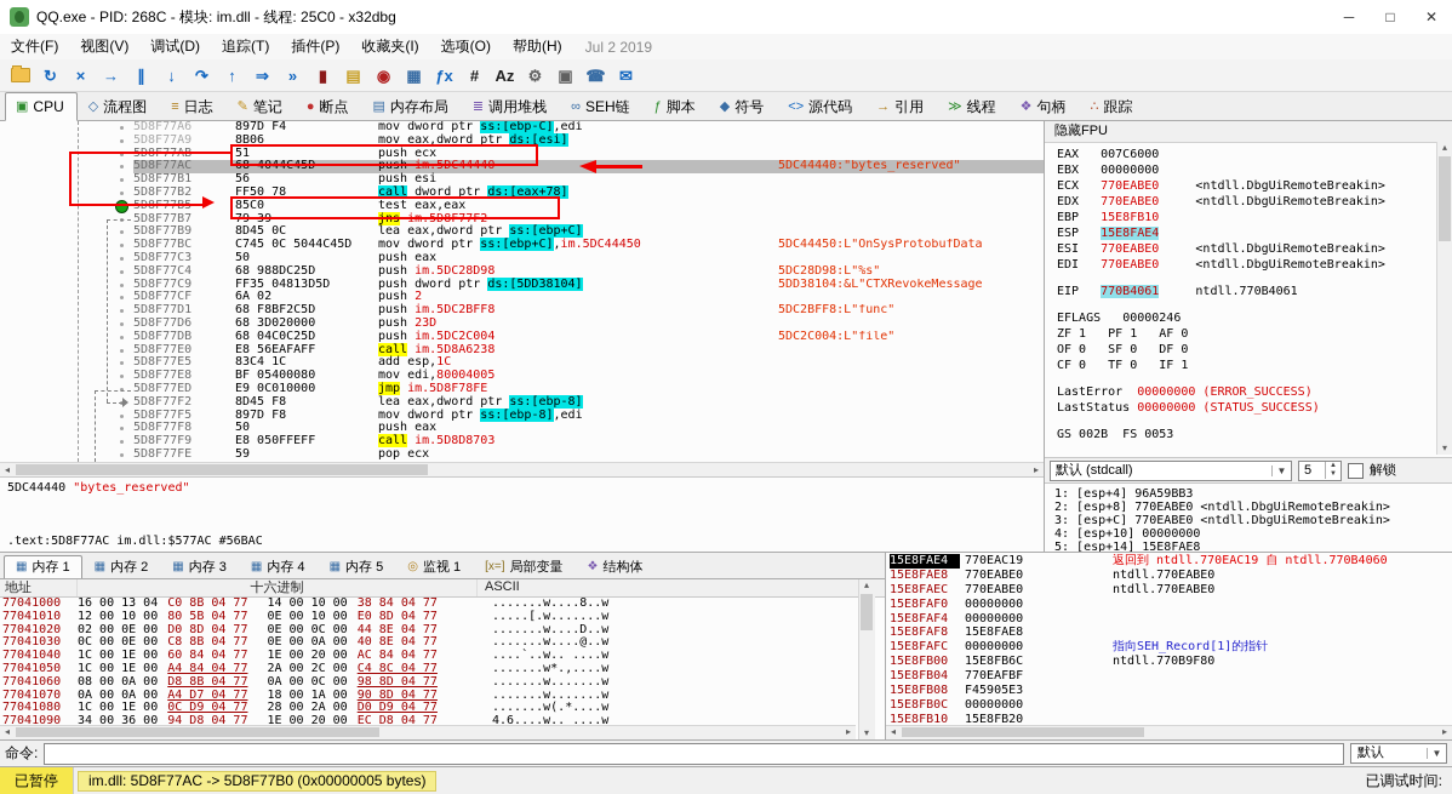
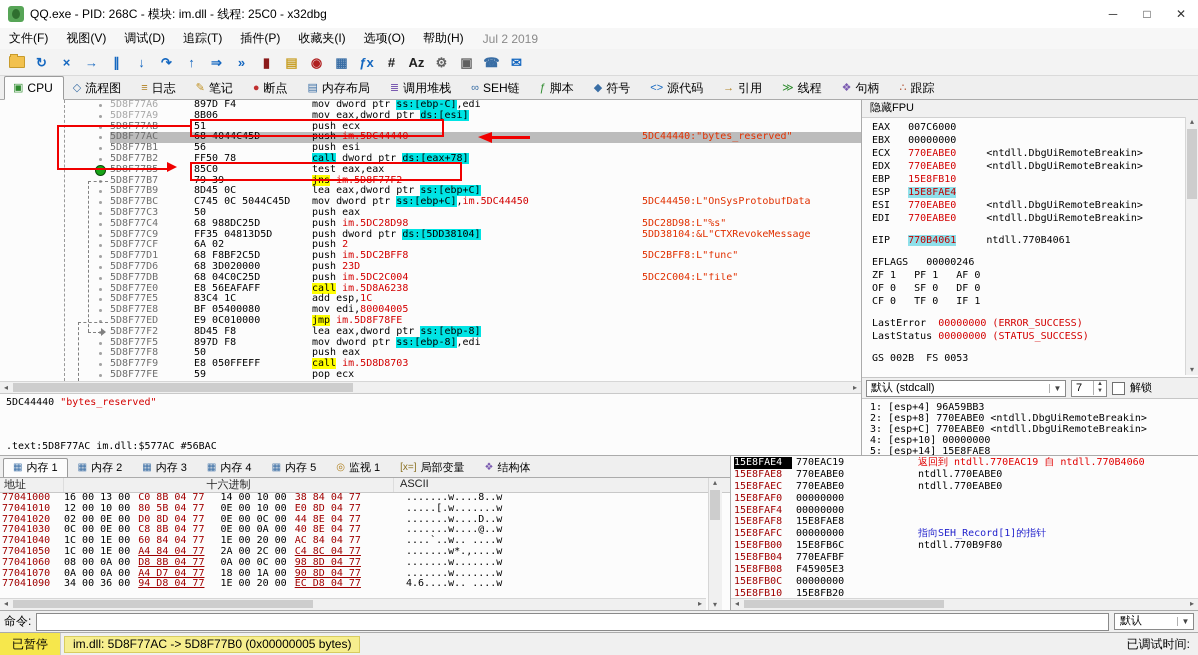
  QQ.exe - PID: 268C - 模块: im.dll - 线程: 25C0 - x32dbg
  ─
  □
  ✕
  文件(F) 视图(V) 调试(D) 追踪(T) 插件(P) 收藏夹(I) 选项(O) 帮助(H)
  Jul 2 2019
  ↻
  ×
  →
  ∥
  ↓
  ↷
  ↑
  ⇒
  »
  ▮
  ▤
  ◉
  ▦
  ƒx
  #
  Az
  ⚙
  ▣
  ☎
  ✉
  ▣
  CPU
  ◇
  流程图
  ≡
  日志
  ✎
  笔记
  ●
  断点
  ▤
  内存布局
  ≣
  调用堆栈
  ∞
  SEH链
  ƒ
  脚本
  ◆
  符号
  <>
  源代码
  →
  引用
  ≫
  线程
  ❖
  句柄
  ∴
  跟踪
  5D8F77A6
  897D F4
  mov dword ptr ss:[ebp-C],edi
  5D8F77A9
  8B06
  mov eax,dword ptr ds:[esi]
  5D8F77AB
  51
  push ecx
  5D8F77AC
  68 4044C45D
  push im.5DC44440
  5DC44440:"bytes_reserved"
  5D8F77B1
  56
  push esi
  5D8F77B2
  FF50 78
  call dword ptr ds:[eax+78]
  5D8F77B5
  85C0
  test eax,eax
  5D8F77B7
  79 39
  jns im.5D8F77F2
  5D8F77B9
  8D45 0C
  lea eax,dword ptr ss:[ebp+C]
  5D8F77BC
  C745 0C 5044C45D
  mov dword ptr ss:[ebp+C],im.5DC44450
  5DC44450:L"OnSysProtobufData
  5D8F77C3
  50
  push eax
  5D8F77C4
  68 988DC25D
  push im.5DC28D98
  5DC28D98:L"%s"
  5D8F77C9
  FF35 04813D5D
  push dword ptr ds:[5DD38104]
  5DD38104:&L"CTXRevokeMessage
  5D8F77CF
  6A 02
  push 2
  5D8F77D1
  68 F8BF2C5D
  push im.5DC2BFF8
  5DC2BFF8:L"func"
  5D8F77D6
  68 3D020000
  push 23D
  5D8F77DB
  68 04C0C25D
  push im.5DC2C004
  5DC2C004:L"file"
  5D8F77E0
  E8 56EAFAFF
  call im.5D8A6238
  5D8F77E5
  83C4 1C
  add esp,1C
  5D8F77E8
  BF 05400080
  mov edi,80004005
  5D8F77ED
  E9 0C010000
  jmp im.5D8F78FE
  5D8F77F2
  8D45 F8
  lea eax,dword ptr ss:[ebp-8]
  5D8F77F5
  897D F8
  mov dword ptr ss:[ebp-8],edi
  5D8F77F8
  50
  push eax
  5D8F77F9
  E8 050FFEFF
  call im.5D8D8703
  5D8F77FE
  59
  pop ecx
  ◂
  ▸
  5DC44440 "bytes_reserved"
  .text:5D8F77AC im.dll:$577AC #56BAC
  隐藏FPU
  EAX 007C6000
  EBX 00000000
  ECX 770EABE0 <ntdll.DbgUiRemoteBreakin>
  EDX 770EABE0 <ntdll.DbgUiRemoteBreakin>
  EBP 15E8FB10
  ESP 15E8FAE4
  ESI 770EABE0 <ntdll.DbgUiRemoteBreakin>
  EDI 770EABE0 <ntdll.DbgUiRemoteBreakin>
  EIP 770B4061 ntdll.770B4061
  EFLAGS 00000246
  ZF 1 PF 1 AF 0
  OF 0 SF 0 DF 0
  CF 0 TF 0 IF 1
  LastError 00000000 (ERROR_SUCCESS)
  LastStatus 00000000 (STATUS_SUCCESS)
  GS 002B FS 0053
  ▴
  ▾
  默认 (stdcall)
  ▼
- 5
+ 7
  解锁
  1: [esp+4] 96A59BB3
  2: [esp+8] 770EABE0 <ntdll.DbgUiRemoteBreakin>
  3: [esp+C] 770EABE0 <ntdll.DbgUiRemoteBreakin>
  4: [esp+10] 00000000
  5: [esp+14] 15E8FAE8
  ▦
  内存 1
  ▦
  内存 2
  ▦
  内存 3
  ▦
  内存 4
  ▦
  内存 5
  ◎
  监视 1
  [x=]
  局部变量
  ❖
  结构体
  地址
  十六进制
  ASCII
  77041000
- 16 00 13 04 C0 8B 04 77 14 00 10 00 38 84 04 77
+ 16 00 13 00 C0 8B 04 77 14 00 10 00 38 84 04 77
  .......w....8..w
  77041010
  12 00 10 00 80 5B 04 77 0E 00 10 00 E0 8D 04 77
  .....[.w.......w
  77041020
  02 00 0E 00 D0 8D 04 77 0E 00 0C 00 44 8E 04 77
  .......w....D..w
  77041030
  0C 00 0E 00 C8 8B 04 77 0E 00 0A 00 40 8E 04 77
  .......w....@..w
  77041040
  1C 00 1E 00 60 84 04 77 1E 00 20 00 AC 84 04 77
  ....`..w.. ....w
  77041050
  1C 00 1E 00 A4 84 04 77 2A 00 2C 00 C4 8C 04 77
  .......w*.,....w
  77041060
  08 00 0A 00 D8 8B 04 77 0A 00 0C 00 98 8D 04 77
  .......w.......w
  77041070
  0A 00 0A 00 A4 D7 04 77 18 00 1A 00 90 8D 04 77
  .......w.......w
- 77041080
- 1C 00 1E 00 0C D9 04 77 28 00 2A 00 D0 D9 04 77
- .......w(.*....w
  77041090
  34 00 36 00 94 D8 04 77 1E 00 20 00 EC D8 04 77
  4.6....w.. ....w
  ▴
  ▾
  ◂
  ▸
  15E8FAE4
  770EAC19
  返回到 ntdll.770EAC19 自 ntdll.770B4060
  15E8FAE8
  770EABE0
  ntdll.770EABE0
  15E8FAEC
  770EABE0
  ntdll.770EABE0
  15E8FAF0
  00000000
  15E8FAF4
  00000000
  15E8FAF8
  15E8FAE8
  15E8FAFC
  00000000
  指向SEH_Record[1]的指针
  15E8FB00
  15E8FB6C
  ntdll.770B9F80
  15E8FB04
  770EAFBF
  15E8FB08
  F45905E3
  15E8FB0C
  00000000
  15E8FB10
  15E8FB20
  ◂
  ▸
  命令:
  默认
  ▼
  已暂停
  im.dll: 5D8F77AC -> 5D8F77B0 (0x00000005 bytes)
  已调试时间:
